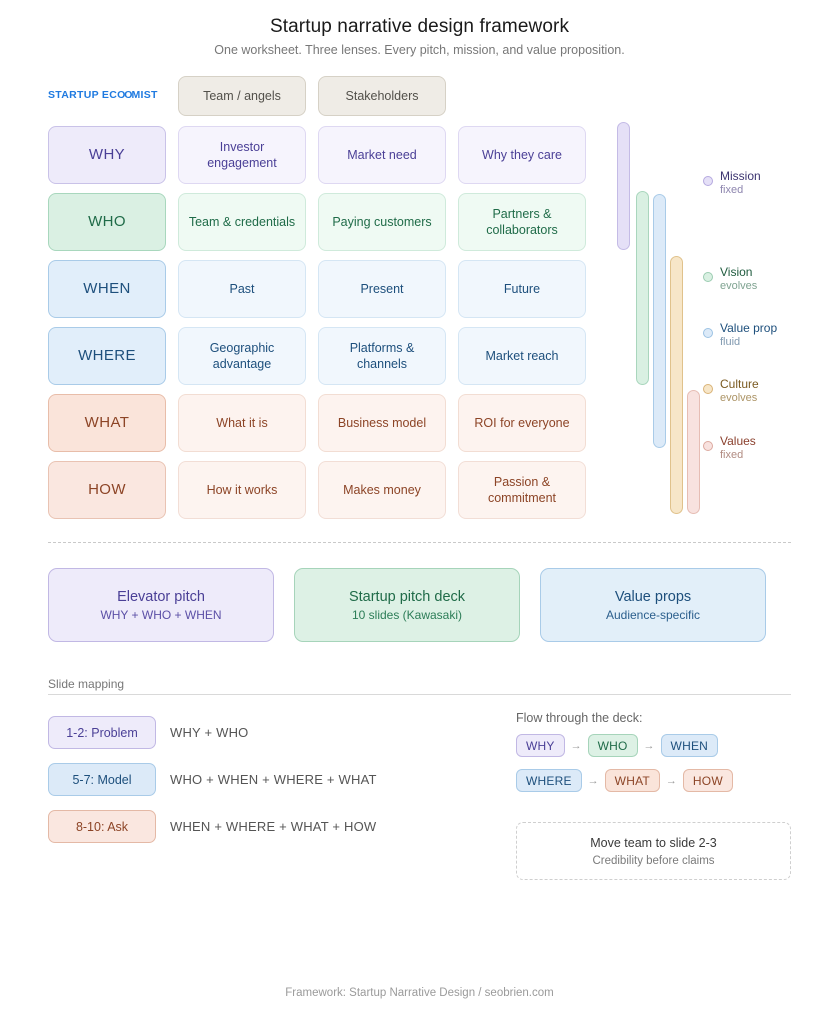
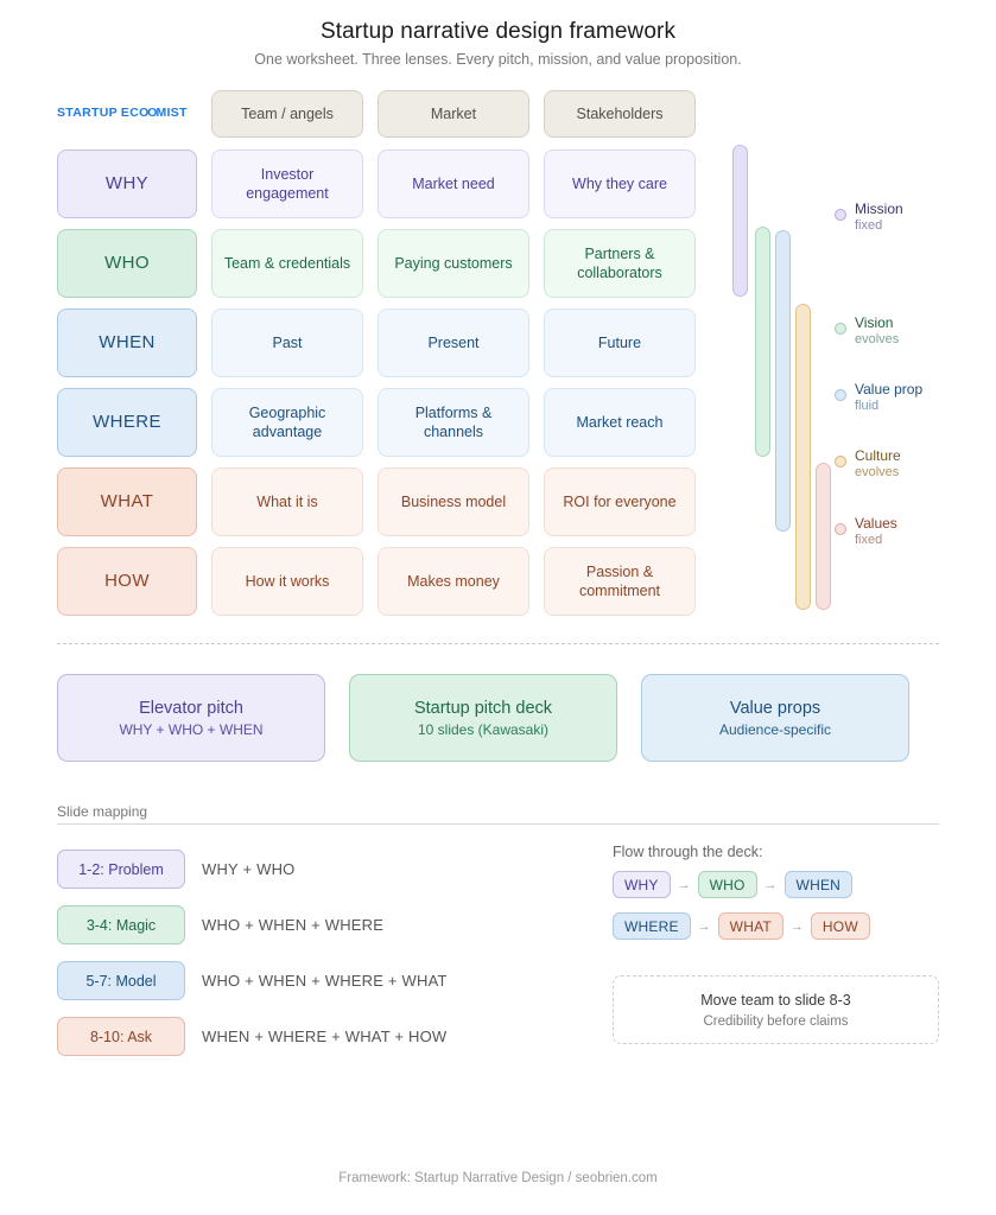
  Startup narrative design framework
  One worksheet. Three lenses. Every pitch, mission, and value proposition.
  STARTUP EC
  OO
  MIST
  Team / angels
+ Market
  Stakeholders
  WHY
  Investor engagement
  Market need
  Why they care
  WHO
  Team & credentials
  Paying customers
  Partners & collaborators
  WHEN
  Past
  Present
  Future
  WHERE
  Geographic advantage
  Platforms & channels
  Market reach
  WHAT
  What it is
  Business model
  ROI for everyone
  HOW
  How it works
  Makes money
  Passion & commitment
  Mission
  fixed
  Vision
  evolves
  Value prop
  fluid
  Culture
  evolves
  Values
  fixed
  Elevator pitch
  WHY + WHO + WHEN
  Startup pitch deck
  10 slides (Kawasaki)
  Value props
  Audience-specific
  Slide mapping
  1-2: Problem
  WHY + WHO
+ 3-4: Magic
+ WHO + WHEN + WHERE
  5-7: Model
  WHO + WHEN + WHERE + WHAT
  8-10: Ask
  WHEN + WHERE + WHAT + HOW
  Flow through the deck:
  WHY
  →
  WHO
  →
  WHEN
  WHERE
  →
  WHAT
  →
  HOW
- Move team to slide 2-3
+ Move team to slide 8-3
  Credibility before claims
  Framework: Startup Narrative Design / seobrien.com
